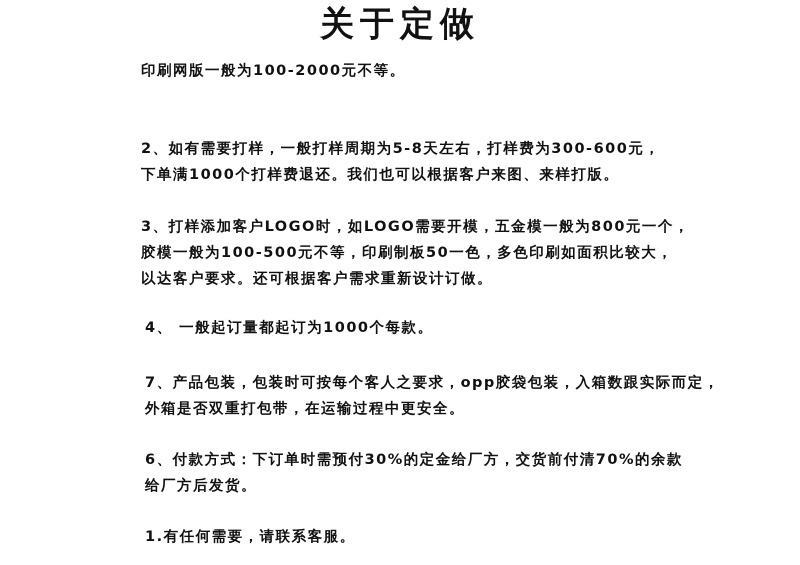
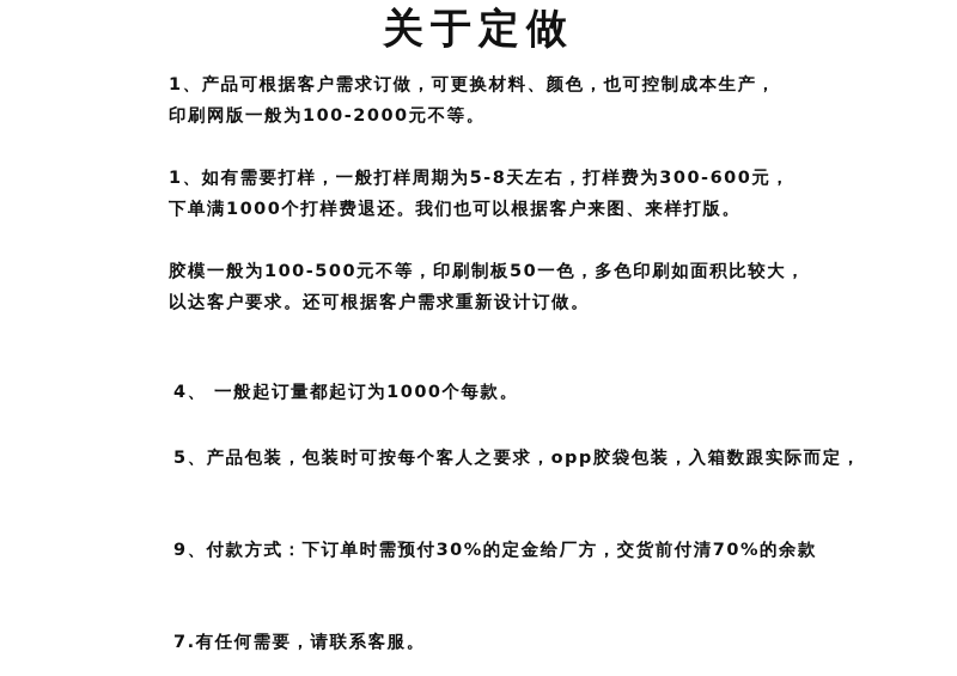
  关于定做
+ 1、产品可根据客户需求订做，可更换材料、颜色，也可控制成本生产，
  印刷网版一般为100-2000元不等。
- 2、如有需要打样，一般打样周期为5-8天左右，打样费为300-600元，
+ 1、如有需要打样，一般打样周期为5-8天左右，打样费为300-600元，
  下单满1000个打样费退还。我们也可以根据客户来图、来样打版。
- 3、打样添加客户LOGO时，如LOGO需要开模，五金模一般为800元一个，
  胶模一般为100-500元不等，印刷制板50一色，多色印刷如面积比较大，
  以达客户要求。还可根据客户需求重新设计订做。
  4、 一般起订量都起订为1000个每款。
- 7、产品包装，包装时可按每个客人之要求，opp胶袋包装，入箱数跟实际而定，
+ 5、产品包装，包装时可按每个客人之要求，opp胶袋包装，入箱数跟实际而定，
- 外箱是否双重打包带，在运输过程中更安全。
- 6、付款方式：下订单时需预付30%的定金给厂方，交货前付清70%的余款
+ 9、付款方式：下订单时需预付30%的定金给厂方，交货前付清70%的余款
- 给厂方后发货。
- 1.有任何需要，请联系客服。
+ 7.有任何需要，请联系客服。
